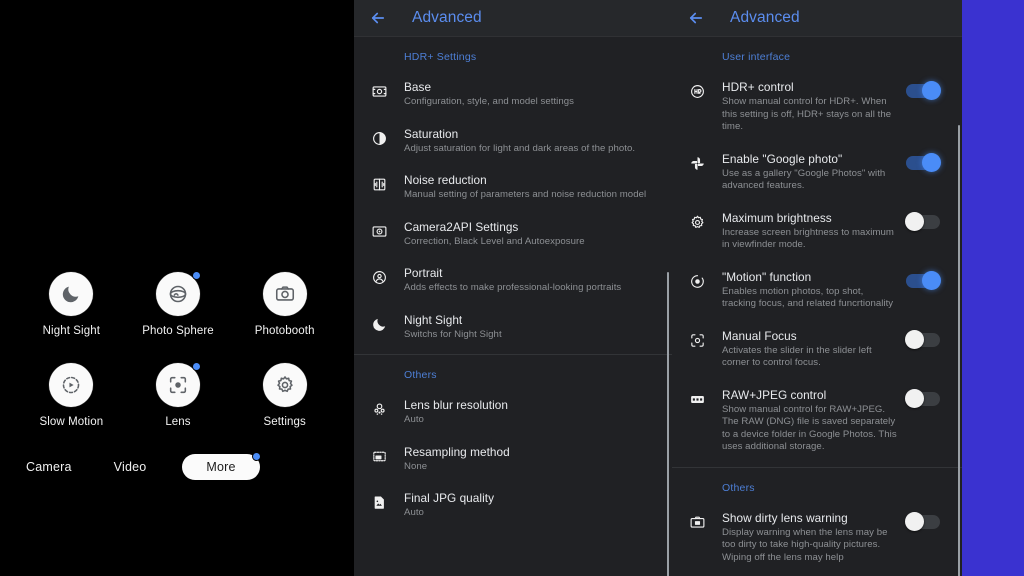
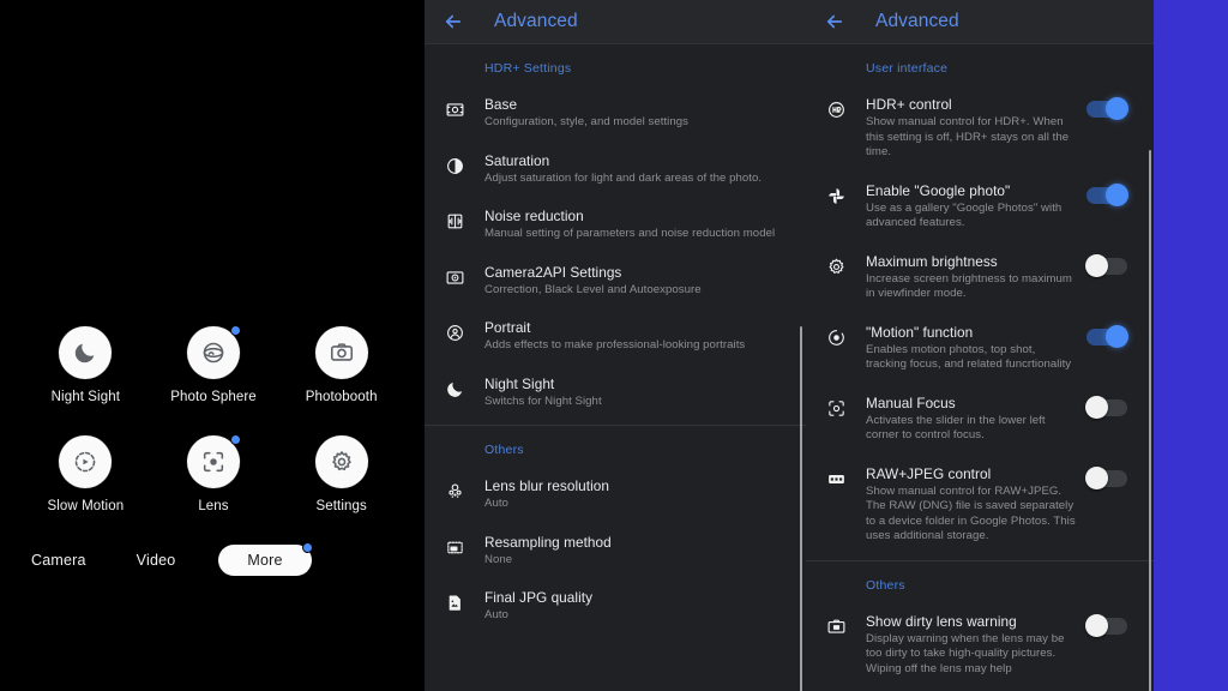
  Night Sight
  Photo Sphere
  Photobooth
  Slow Motion
  Lens
  Settings
  Camera
  Video
  More
  Advanced
  HDR+ Settings
  Base
  Configuration, style, and model settings
  Saturation
  Adjust saturation for light and dark areas of the photo.
  Noise reduction
  Manual setting of parameters and noise reduction model
  Camera2API Settings
  Correction, Black Level and Autoexposure
  Portrait
  Adds effects to make professional-looking portraits
  Night Sight
  Switchs for Night Sight
  Others
  Lens blur resolution
  Auto
  Resampling method
  None
  Final JPG quality
  Auto
  Advanced
  User interface
  HDR+ control
  Show manual control for HDR+. When this setting is off, HDR+ stays on all the time.
  Enable "Google photo"
  Use as a gallery "Google Photos" with advanced features.
  Maximum brightness
  Increase screen brightness to maximum in viewfinder mode.
  "Motion" function
  Enables motion photos, top shot, tracking focus, and related funcrtionality
  Manual Focus
- Activates the slider in the slider left corner to control focus.
+ Activates the slider in the lower left corner to control focus.
  RAW+JPEG control
  Show manual control for RAW+JPEG. The RAW (DNG) file is saved separately to a device folder in Google Photos. This uses additional storage.
  Others
  Show dirty lens warning
  Display warning when the lens may be too dirty to take high-quality pictures. Wiping off the lens may help
